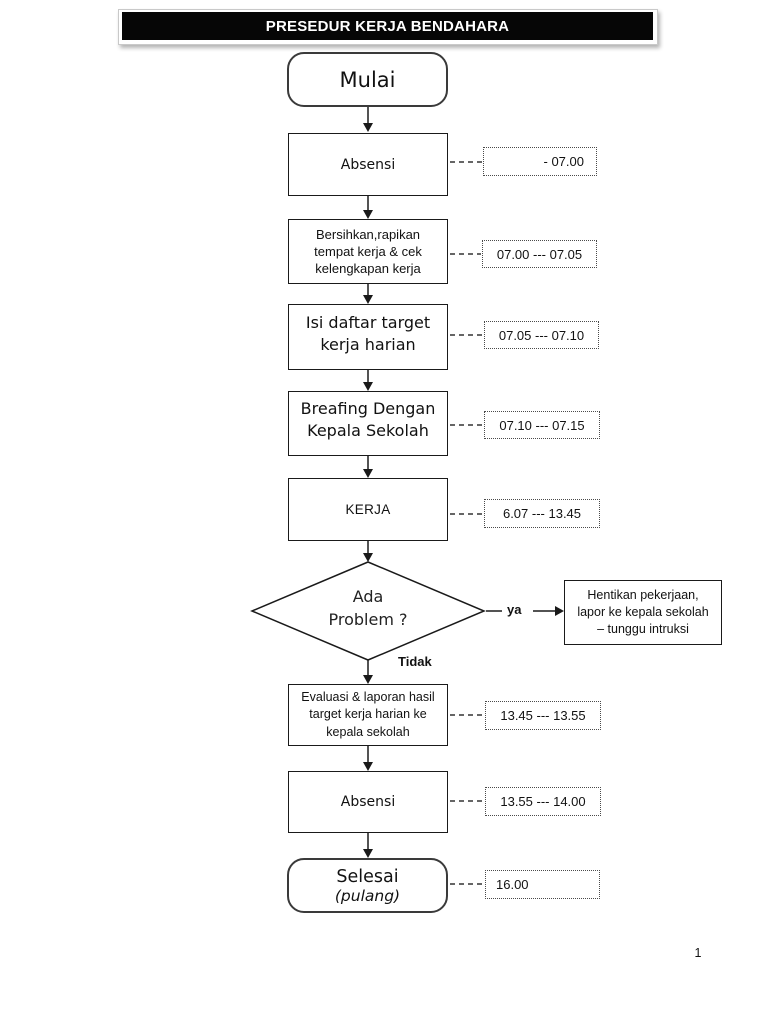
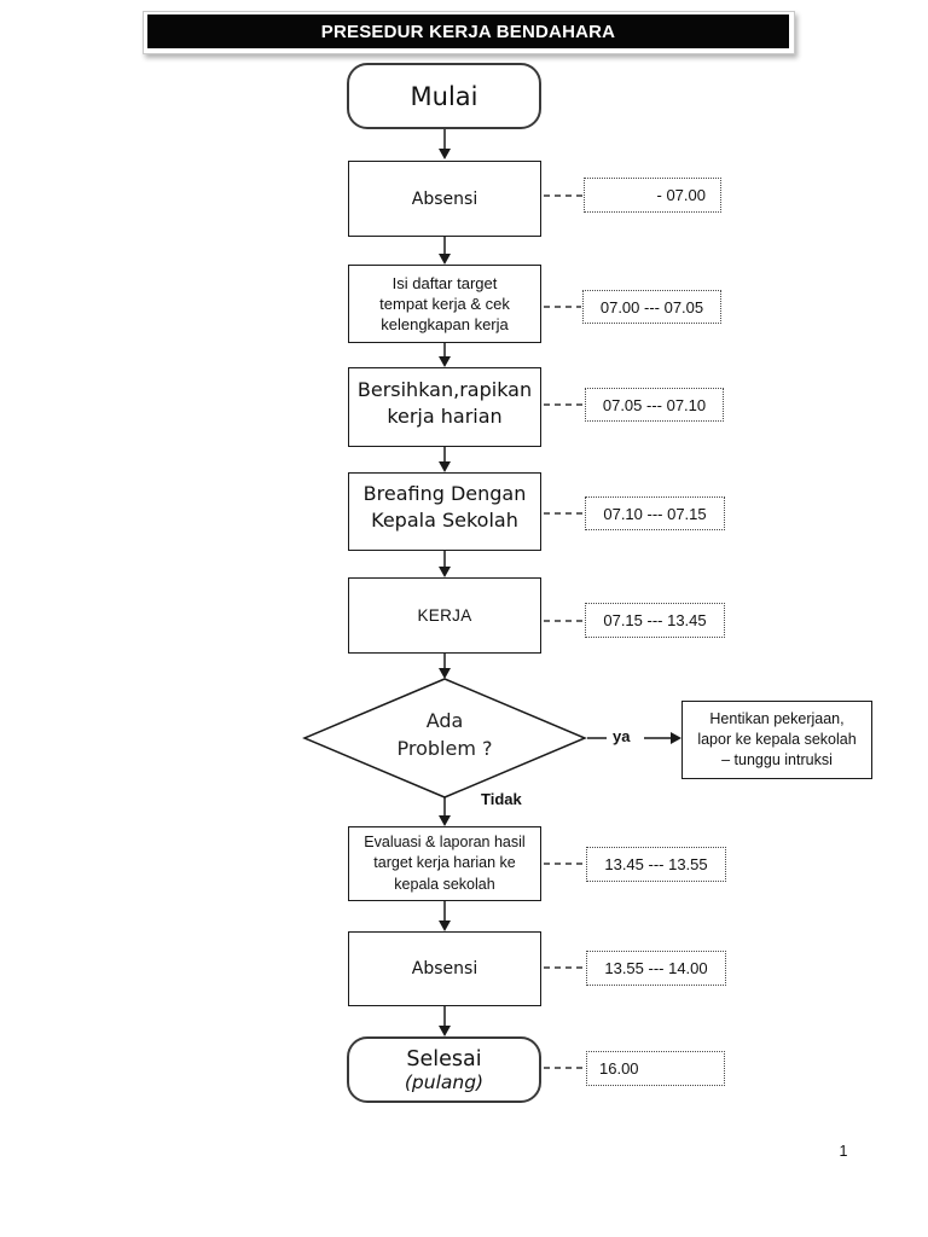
  PRESEDUR KERJA BENDAHARA
  Mulai
  Absensi
  - 07.00
- Bersihkan,rapikan
+ Isi daftar target
  tempat kerja & cek
  kelengkapan kerja
  07.00 --- 07.05
- Isi daftar target
+ Bersihkan,rapikan
  kerja harian
  07.05 --- 07.10
  Breafing Dengan
  Kepala Sekolah
  07.10 --- 07.15
  KERJA
- 6.07 --- 13.45
+ 07.15 --- 13.45
  Ada
  Problem ?
  ya
  Tidak
  Hentikan pekerjaan,
  lapor ke kepala sekolah
  – tunggu intruksi
  Evaluasi & laporan hasil
  target kerja harian ke
  kepala sekolah
  13.45 --- 13.55
  Absensi
  13.55 --- 14.00
  Selesai
  (pulang)
  16.00
  1
